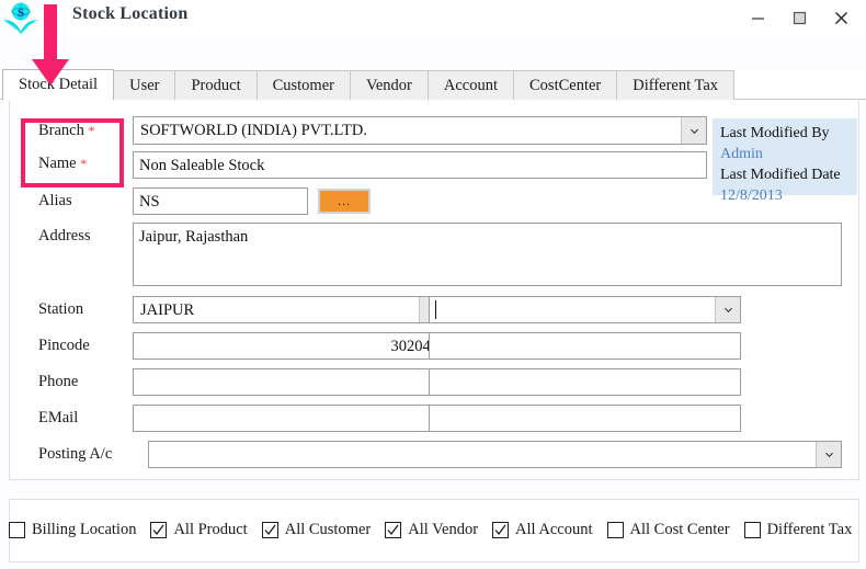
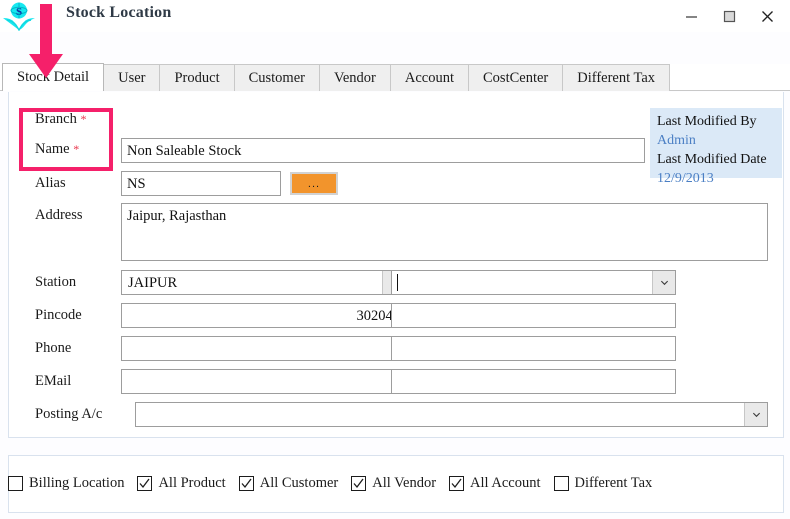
  S
  Stock Location
  Stoc Detail
  User
  Product
  Customer
  Vendor
  Account
  CostCenter
  Different Tax
  Branch *
  Name *
  Alias
  Address
  Station
  Pincode
  Phone
  EMail
  Posting A/c
- SOFTWORLD (INDIA) PVT.LTD.
  Non Saleable Stock
  NS
  ...
  Jaipur, Rajasthan
  JAIPUR
  30204
  Last Modified By
  Admin
  Last Modified Date
- 12/8/2013
+ 12/9/2013
  Billing Location
  All Product
  All Customer
  All Vendor
  All Account
- All Cost Center
  Different Tax
